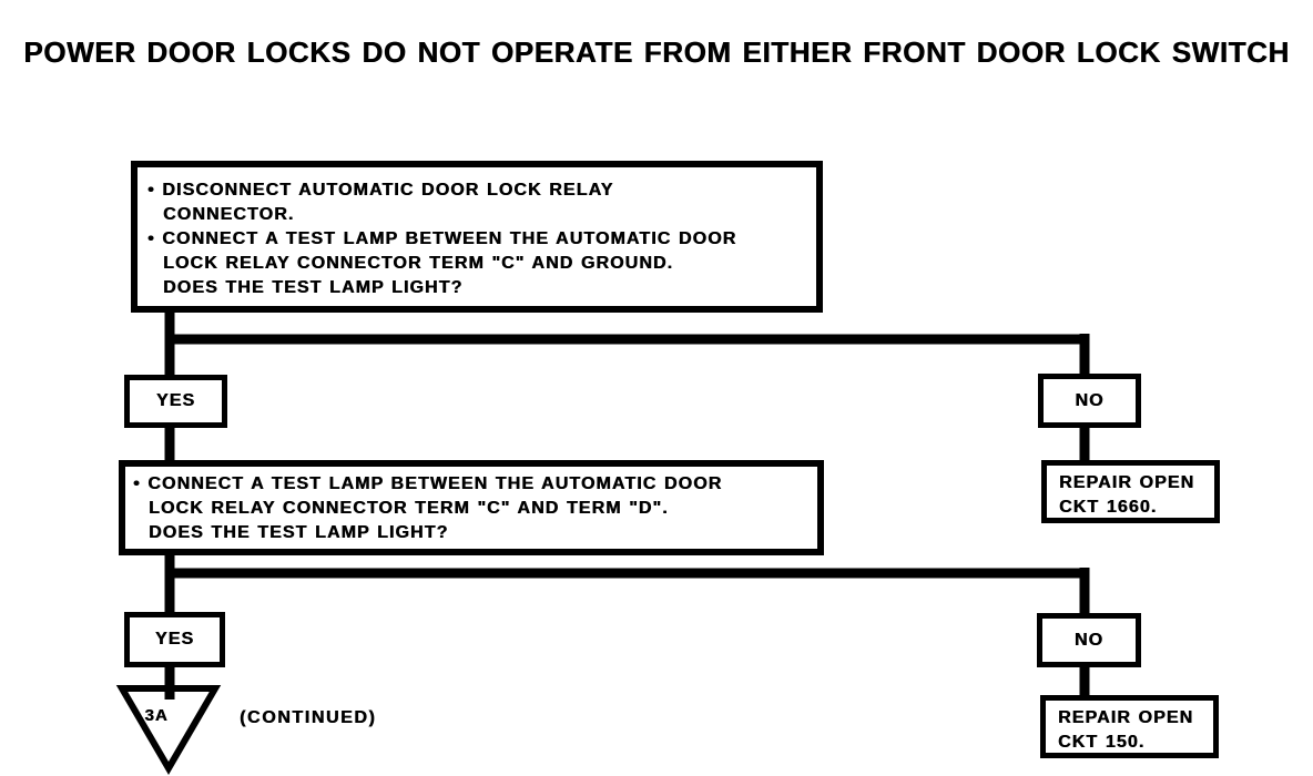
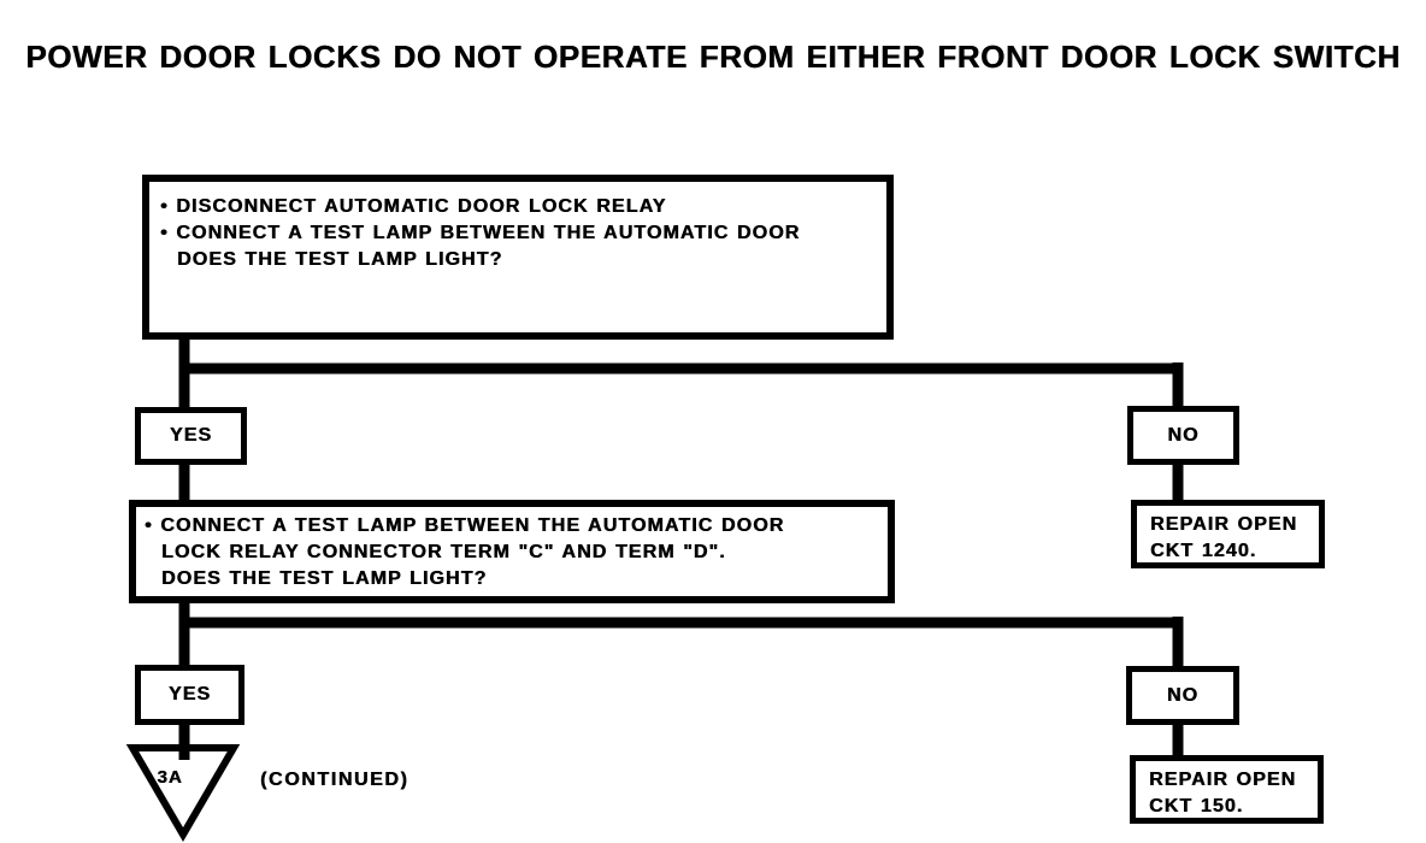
  POWER DOOR LOCKS DO NOT OPERATE FROM EITHER FRONT DOOR LOCK SWITCH
  • DISCONNECT AUTOMATIC DOOR LOCK RELAY
- CONNECTOR.
  • CONNECT A TEST LAMP BETWEEN THE AUTOMATIC DOOR
- LOCK RELAY CONNECTOR TERM "C" AND GROUND.
  DOES THE TEST LAMP LIGHT?
  YES
  NO
  REPAIR OPEN
- CKT 1660.
+ CKT 1240.
  • CONNECT A TEST LAMP BETWEEN THE AUTOMATIC DOOR
  LOCK RELAY CONNECTOR TERM "C" AND TERM "D".
  DOES THE TEST LAMP LIGHT?
  YES
  NO
  REPAIR OPEN
  CKT 150.
  3A
  (CONTINUED)
